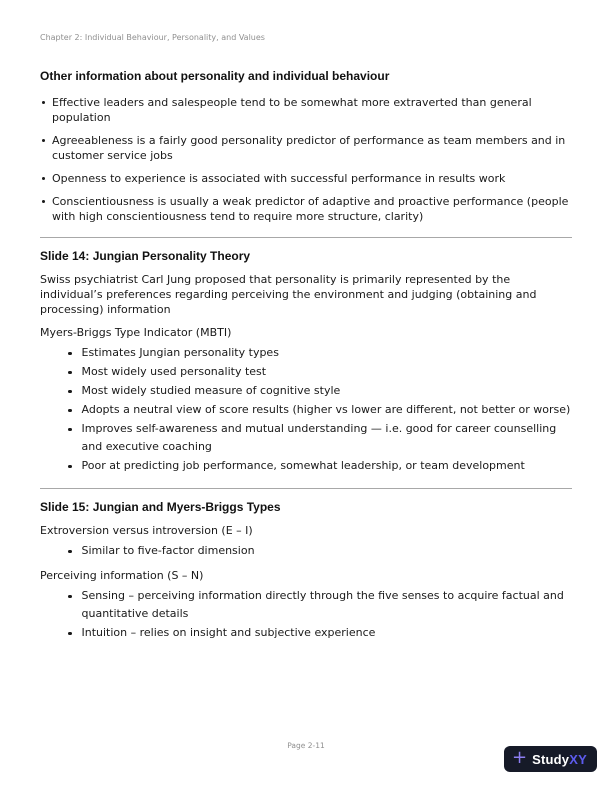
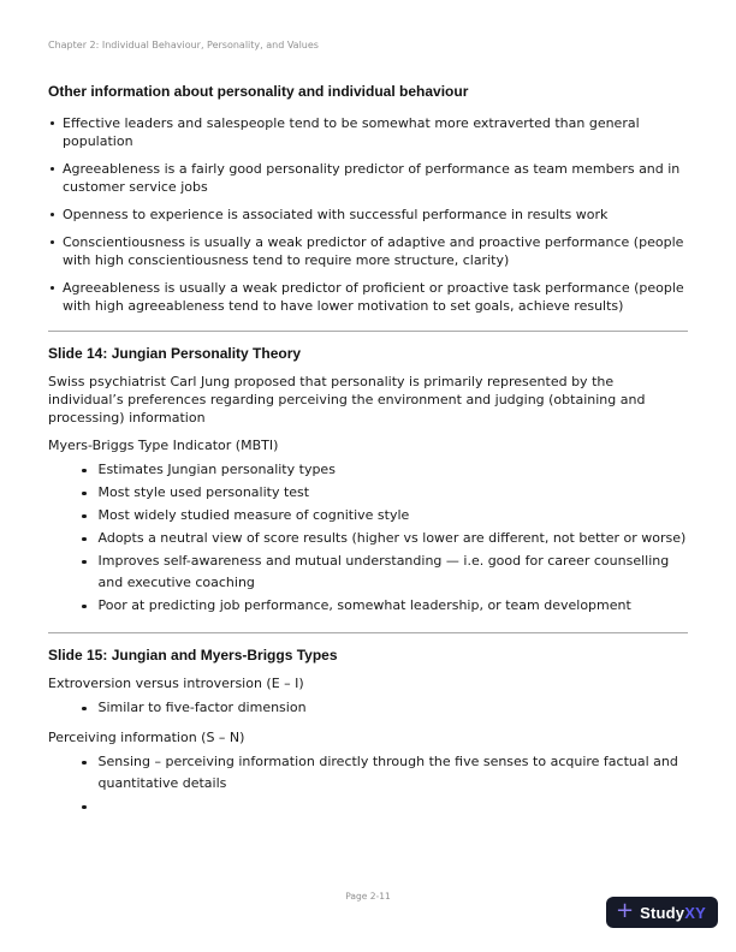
  Chapter 2: Individual Behaviour, Personality, and Values
  Other information about personality and individual behaviour
  Effective leaders and salespeople tend to be somewhat more extraverted than general population
  Agreeableness is a fairly good personality predictor of performance as team members and in customer service jobs
  Openness to experience is associated with successful performance in results work
  Conscientiousness is usually a weak predictor of adaptive and proactive performance (people with high conscientiousness tend to require more structure, clarity)
+ Agreeableness is usually a weak predictor of proficient or proactive task performance (people with high agreeableness tend to have lower motivation to set goals, achieve results)
  Slide 14: Jungian Personality Theory
  Swiss psychiatrist Carl Jung proposed that personality is primarily represented by the individual’s preferences regarding perceiving the environment and judging (obtaining and processing) information
  Myers-Briggs Type Indicator (MBTI)
  Estimates Jungian personality types
- Most widely used personality test
+ Most style used personality test
  Most widely studied measure of cognitive style
  Adopts a neutral view of score results (higher vs lower are different, not better or worse)
  Improves self-awareness and mutual understanding — i.e. good for career counselling and executive coaching
  Poor at predicting job performance, somewhat leadership, or team development
  Slide 15: Jungian and Myers-Briggs Types
  Extroversion versus introversion (E – I)
  Similar to five-factor dimension
  Perceiving information (S – N)
  Sensing – perceiving information directly through the five senses to acquire factual and quantitative details
- Intuition – relies on insight and subjective experience
  Page 2-11
  +
  Study
  XY
